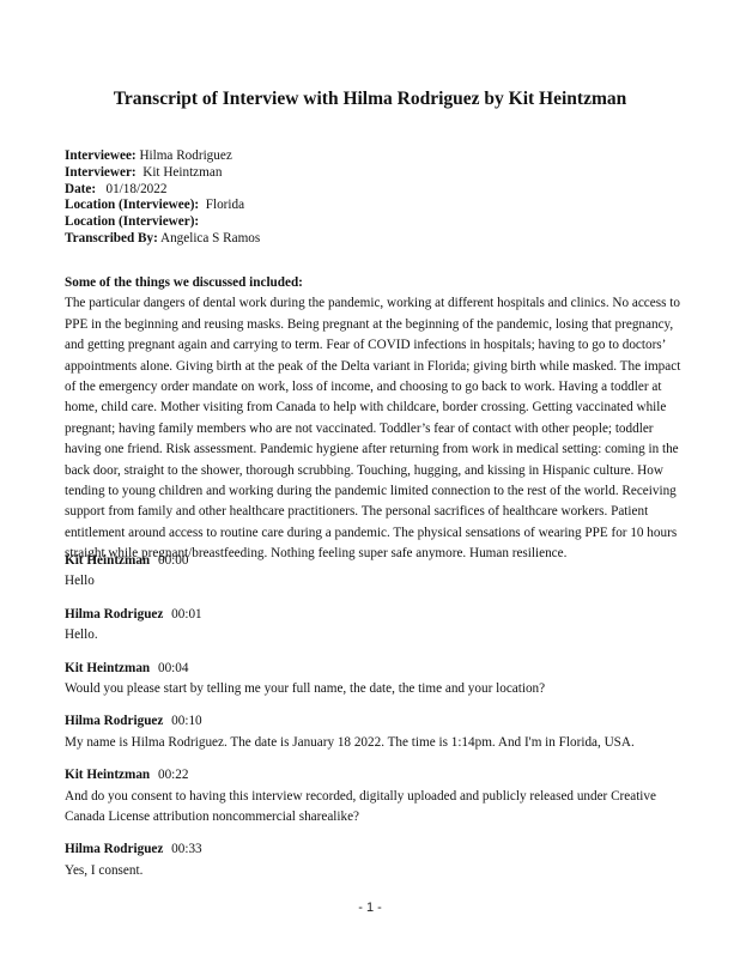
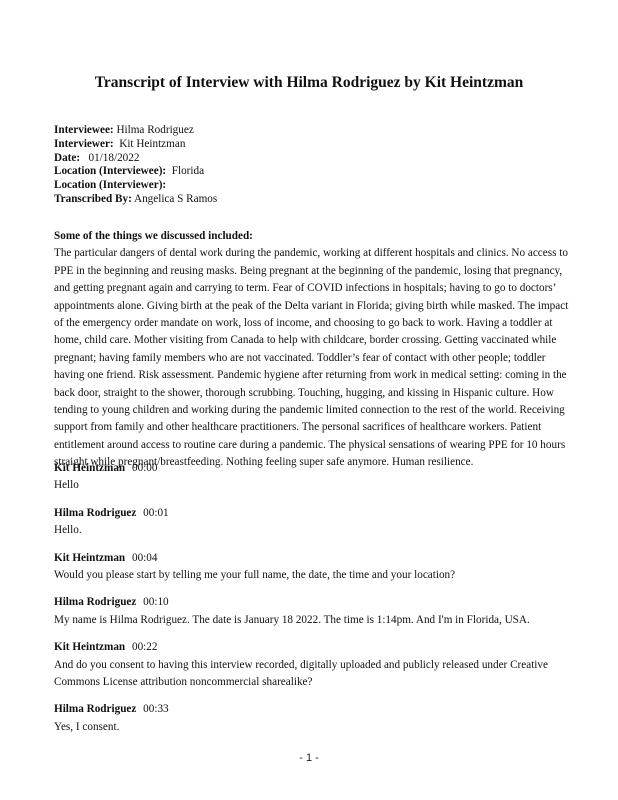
  Transcript of Interview with Hilma Rodriguez by Kit Heintzman
  Interviewee: Hilma Rodriguez
  Interviewer: Kit Heintzman
  Date: 01/18/2022
  Location (Interviewee): Florida
  Location (Interviewer):
  Transcribed By: Angelica S Ramos
  Some of the things we discussed included:
  The particular dangers of dental work during the pandemic, working at different hospitals and clinics. No access to PPE in the beginning and reusing masks. Being pregnant at the beginning of the pandemic, losing that pregnancy, and getting pregnant again and carrying to term. Fear of COVID infections in hospitals; having to go to doctors’ appointments alone. Giving birth at the peak of the Delta variant in Florida; giving birth while masked. The impact of the emergency order mandate on work, loss of income, and choosing to go back to work. Having a toddler at home, child care. Mother visiting from Canada to help with childcare, border crossing. Getting vaccinated while pregnant; having family members who are not vaccinated. Toddler’s fear of contact with other people; toddler having one friend. Risk assessment. Pandemic hygiene after returning from work in medical setting: coming in the back door, straight to the shower, thorough scrubbing. Touching, hugging, and kissing in Hispanic culture. How tending to young children and working during the pandemic limited connection to the rest of the world. Receiving support from family and other healthcare practitioners. The personal sacrifices of healthcare workers. Patient entitlement around access to routine care during a pandemic. The physical sensations of wearing PPE for 10 hours straight while pregnant/breastfeeding. Nothing feeling super safe anymore. Human resilience.
  Kit Heintzman 00:00
  Hello
  Hilma Rodriguez 00:01
  Hello.
  Kit Heintzman 00:04
  Would you please start by telling me your full name, the date, the time and your location?
  Hilma Rodriguez 00:10
  My name is Hilma Rodriguez. The date is January 18 2022. The time is 1:14pm. And I'm in Florida, USA.
  Kit Heintzman 00:22
- And do you consent to having this interview recorded, digitally uploaded and publicly released under Creative Canada License attribution noncommercial sharealike?
+ And do you consent to having this interview recorded, digitally uploaded and publicly released under Creative Commons License attribution noncommercial sharealike?
  Hilma Rodriguez 00:33
  Yes, I consent.
  - 1 -
